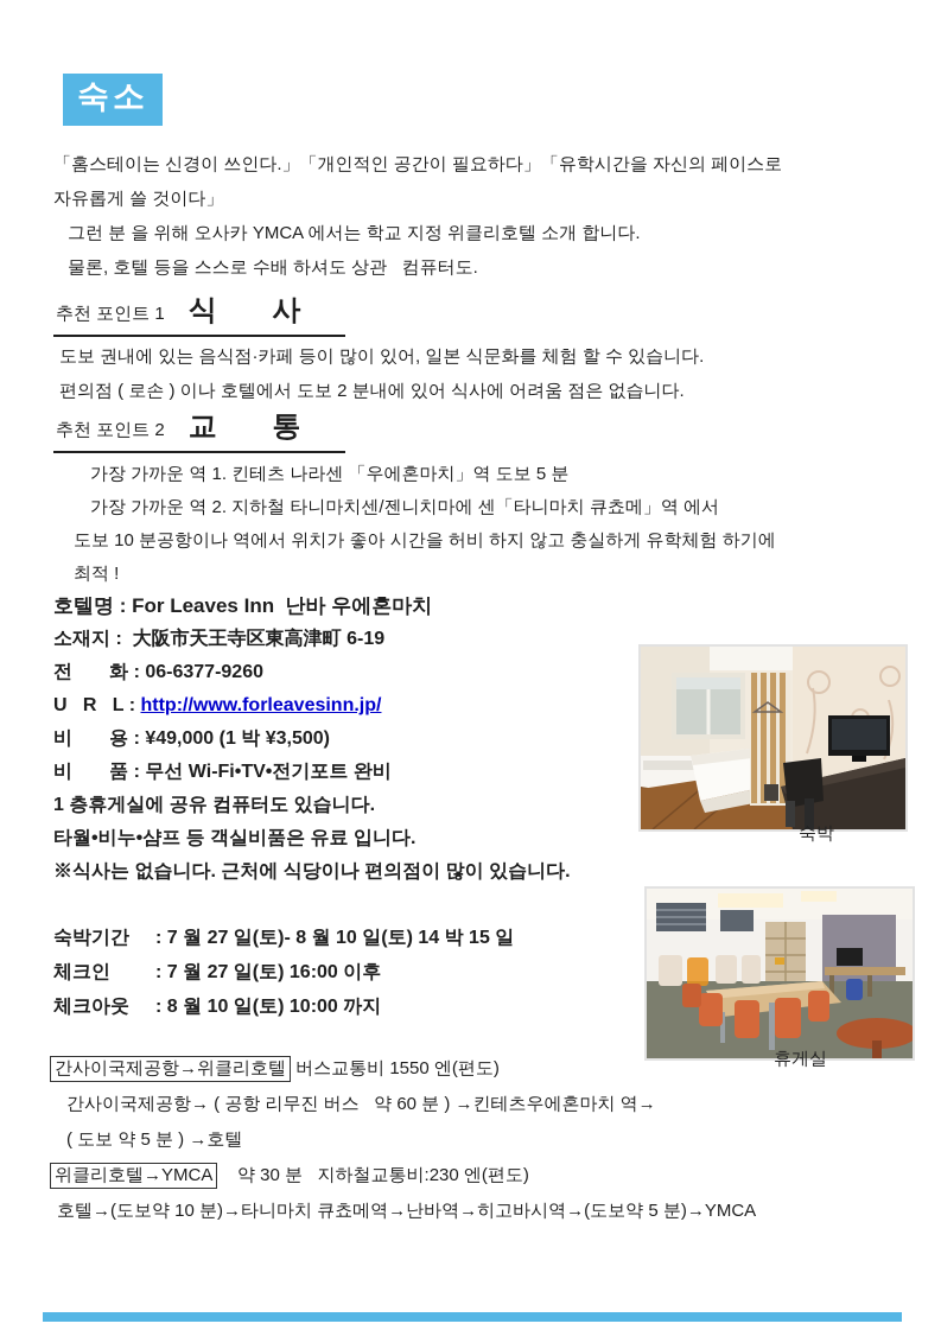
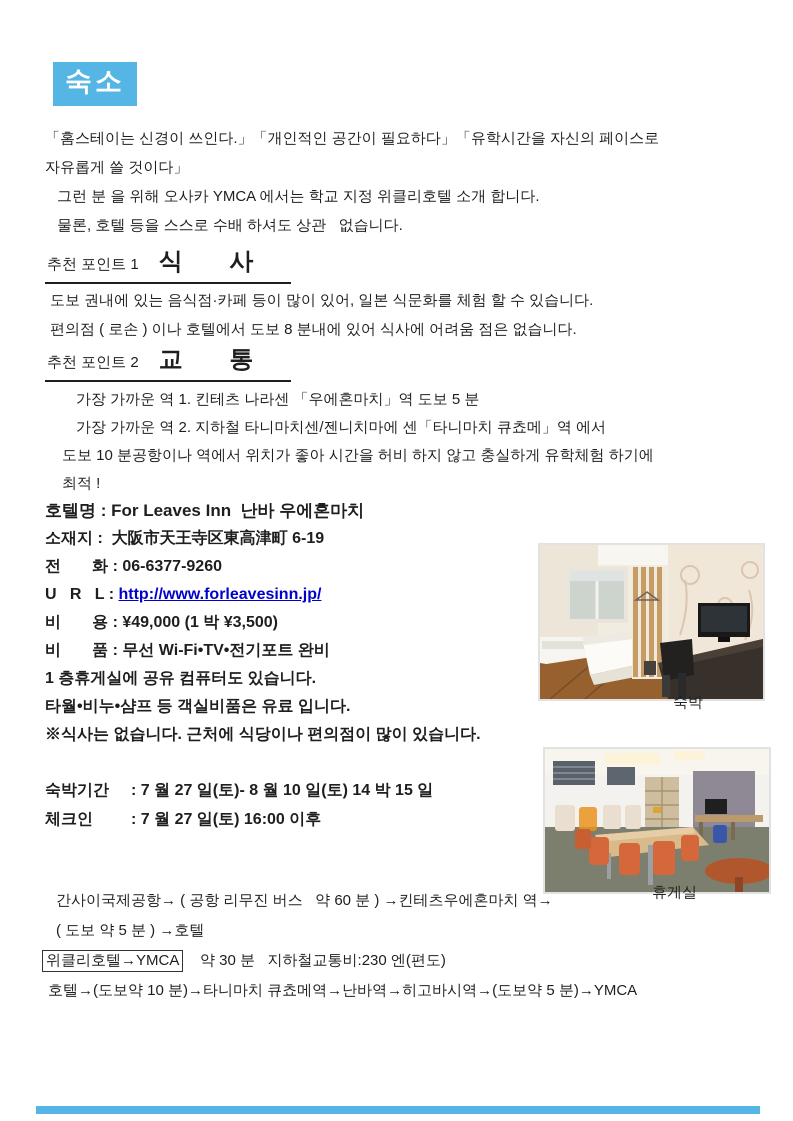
  숙소
  「홈스테이는 신경이 쓰인다.」「개인적인 공간이 필요하다」「유학시간을 자신의 페이스로
  자유롭게 쓸 것이다」
  그런 분 을 위해 오사카 YMCA 에서는 학교 지정 위클리호텔 소개 합니다.
- 물론, 호텔 등을 스스로 수배 하셔도 상관 컴퓨터도.
+ 물론, 호텔 등을 스스로 수배 하셔도 상관 없습니다.
  추천 포인트 1 식 사
  도보 권내에 있는 음식점·카페 등이 많이 있어, 일본 식문화를 체험 할 수 있습니다.
- 편의점 ( 로손 ) 이나 호텔에서 도보 2 분내에 있어 식사에 어려움 점은 없습니다.
+ 편의점 ( 로손 ) 이나 호텔에서 도보 8 분내에 있어 식사에 어려움 점은 없습니다.
  추천 포인트 2 교 통
  가장 가까운 역 1. 킨테츠 나라센 「우에혼마치」역 도보 5 분
  가장 가까운 역 2. 지하철 타니마치센/젠니치마에 센「타니마치 큐쵸메」역 에서
  도보 10 분공항이나 역에서 위치가 좋아 시간을 허비 하지 않고 충실하게 유학체험 하기에
  최적 !
  호텔명 : For Leaves Inn 난바 우에혼마치
  소재지 : 大阪市天王寺区東高津町 6-19
  전 화 : 06-6377-9260
  U R L : http://www.forleavesinn.jp/
  비 용 : ¥49,000 (1 박 ¥3,500)
  비 품 : 무선 Wi-Fi•TV•전기포트 완비
  1 층휴게실에 공유 컴퓨터도 있습니다.
  타월•비누•샴프 등 객실비품은 유료 입니다.
  ※식사는 없습니다. 근처에 식당이나 편의점이 많이 있습니다.
  숙박기간
  : 7 월 27 일(토)- 8 월 10 일(토) 14 박 15 일
  체크인
  : 7 월 27 일(토) 16:00 이후
- 체크아웃
- : 8 월 10 일(토) 10:00 까지
- 간사이국제공항→위클리호텔 버스교통비 1550 엔(편도)
  간사이국제공항→ ( 공항 리무진 버스 약 60 분 ) →킨테츠우에혼마치 역→
  ( 도보 약 5 분 ) →호텔
  위클리호텔→YMCA 약 30 분 지하철교통비:230 엔(편도)
  호텔→(도보약 10 분)→타니마치 큐쵸메역→난바역→히고바시역→(도보약 5 분)→YMCA
  숙박
  휴게실
